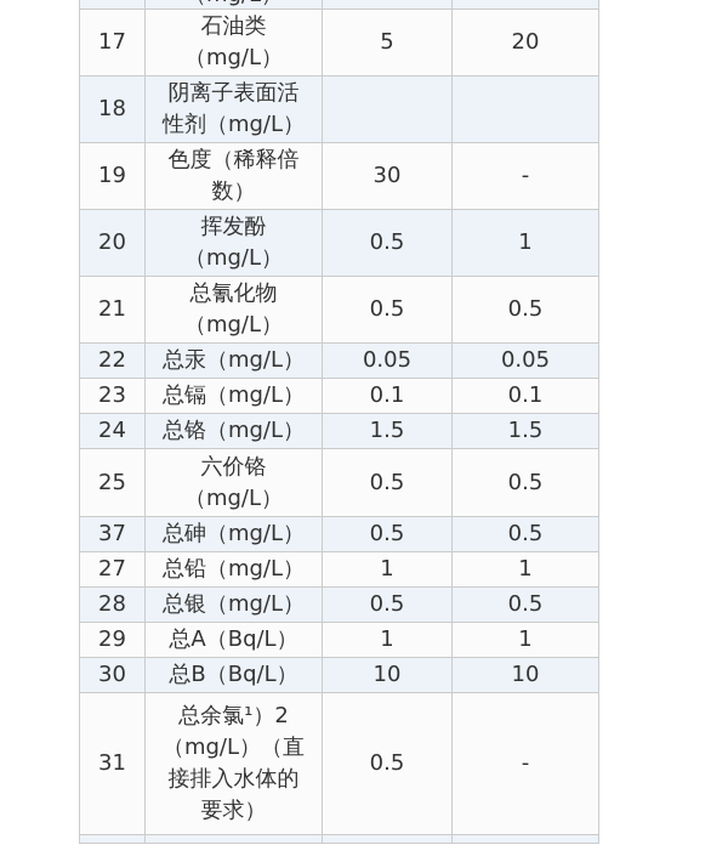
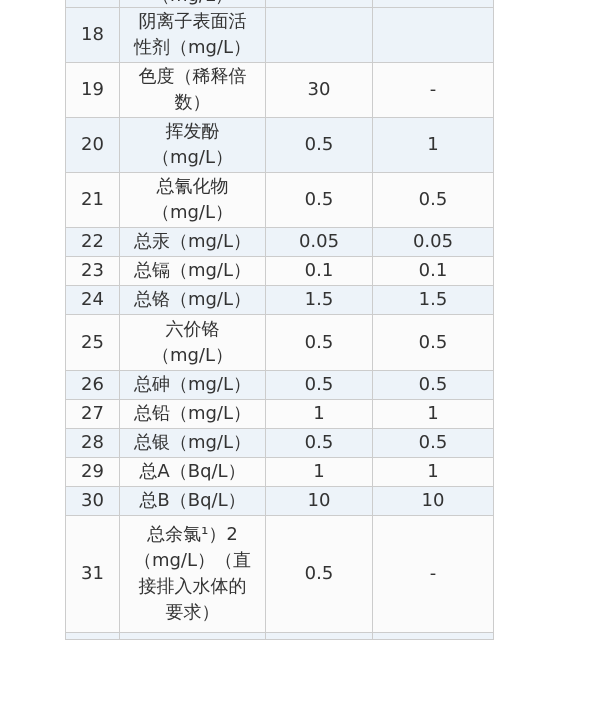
- 17	石油类 （mg/L）	5	20
  18	阴离子表面活 性剂（mg/L）
  19	色度（稀释倍 数）	30	-
  20	挥发酚 （mg/L）	0.5	1
  21	总氰化物 （mg/L）	0.5	0.5
  22	总汞（mg/L）	0.05	0.05
  23	总镉（mg/L）	0.1	0.1
  24	总铬（mg/L）	1.5	1.5
  25	六价铬 （mg/L）	0.5	0.5
- 37	总砷（mg/L）	0.5	0.5
+ 26	总砷（mg/L）	0.5	0.5
  27	总铅（mg/L）	1	1
  28	总银（mg/L）	0.5	0.5
  29	总A（Bq/L）	1	1
  30	总B（Bq/L）	10	10
  31	总余氯¹）2 （mg/L）（直 接排入水体的 要求）	0.5	-
